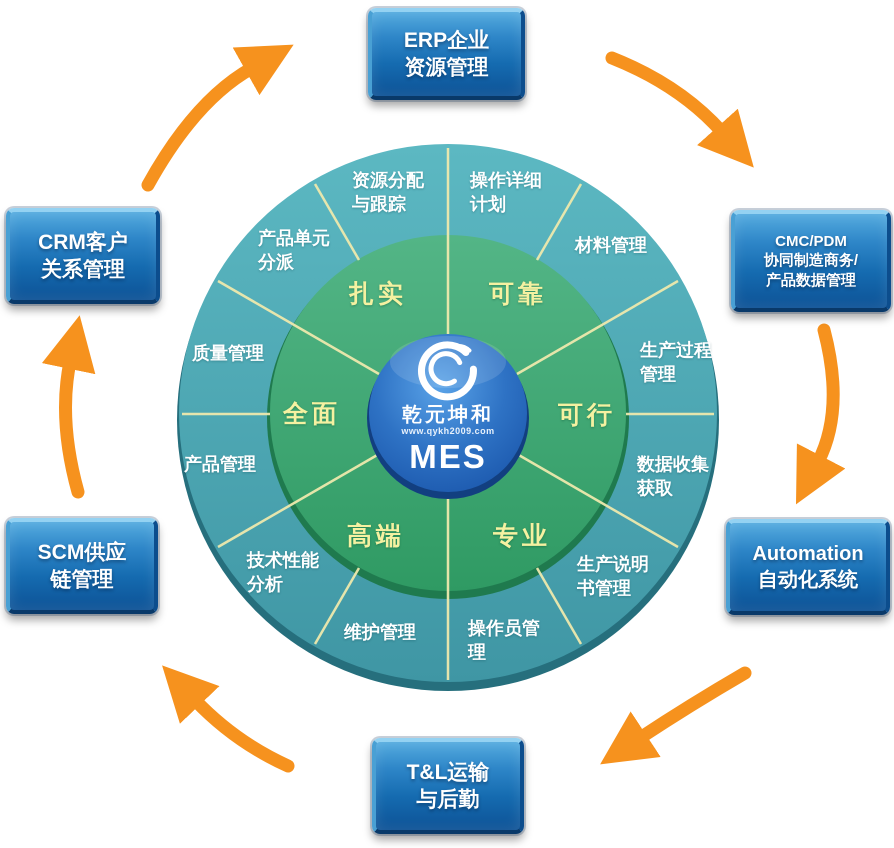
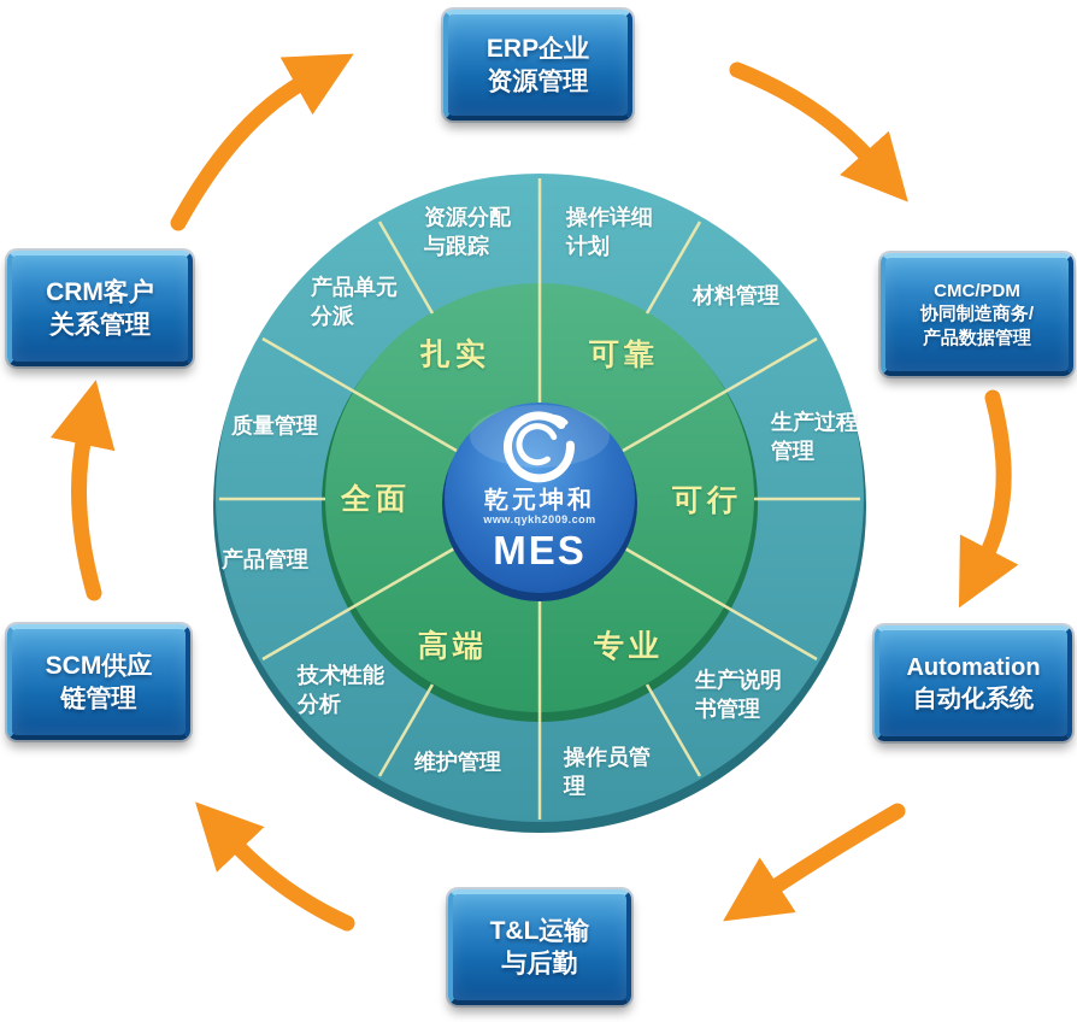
  资源分配
  与跟踪
  操作详细
  计划
  材料管理
  生产过程
  管理
- 数据收集
- 获取
  生产说明
  书管理
  操作员管
  理
  维护管理
  技术性能
  分析
  产品管理
  质量管理
  产品单元
  分派
  扎实
  可靠
  全面
  可行
  高端
  专业
  乾元坤和
  www.qykh2009.com
  MES
  ERP企业
  资源管理
  CMC/PDM
  协同制造商务/
  产品数据管理
  Automation
  自动化系统
  T&L运输
  与后勤
  SCM供应
  链管理
  CRM客户
  关系管理
